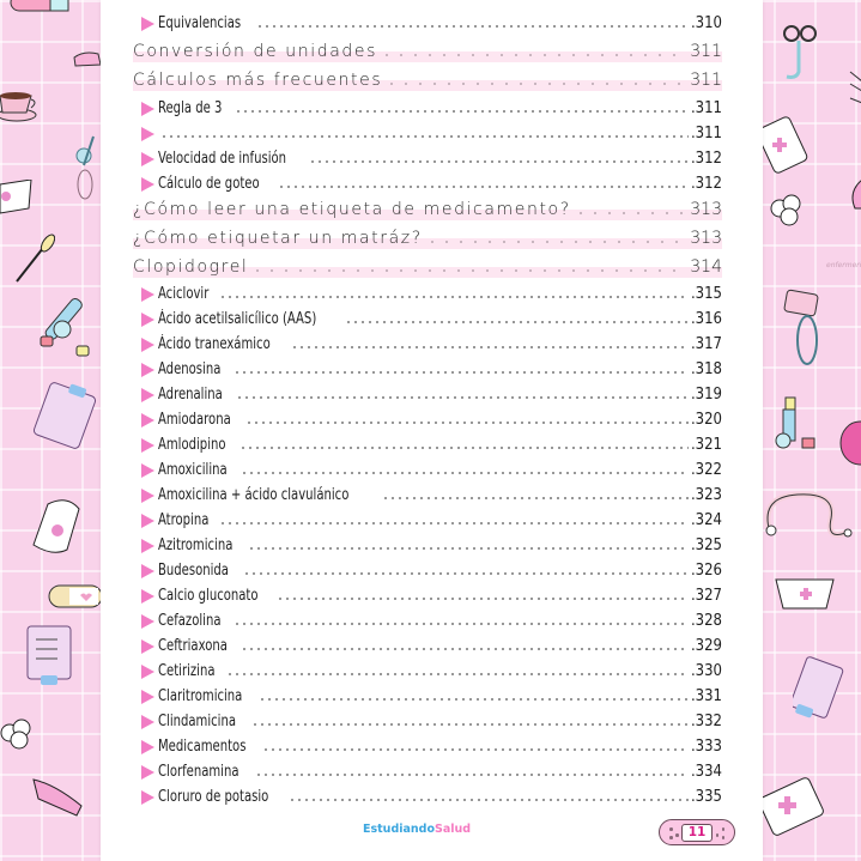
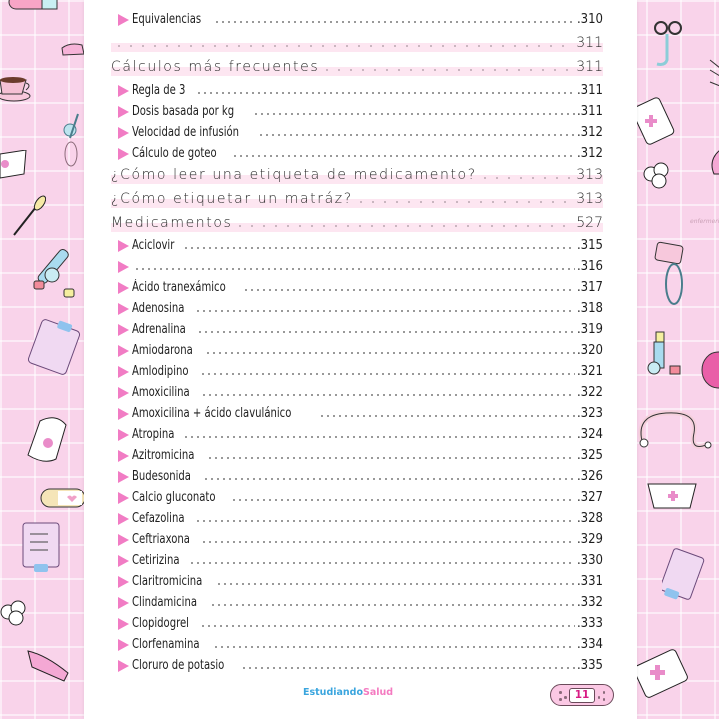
  Equivalencias
  .310
- Conversión de unidades
  311
  Cálculos más frecuentes
  311
  Regla de 3
  .311
+ Dosis basada por kg
  .311
  Velocidad de infusión
  .312
  Cálculo de goteo
  .312
  ¿Cómo leer una etiqueta de medicamento?
  313
  ¿Cómo etiquetar un matráz?
  313
- Clopidogrel
+ Medicamentos
- 314
+ 527
  Aciclovir
  .315
- Ácido acetilsalicílico (AAS)
  .316
  Ácido tranexámico
  .317
  Adenosina
  .318
  Adrenalina
  .319
  Amiodarona
  .320
  Amlodipino
  .321
  Amoxicilina
  .322
  Amoxicilina + ácido clavulánico
  .323
  Atropina
  .324
  Azitromicina
  .325
  Budesonida
  .326
  Calcio gluconato
  .327
  Cefazolina
  .328
  Ceftriaxona
  .329
  Cetirizina
  .330
  Claritromicina
  .331
  Clindamicina
  .332
- Medicamentos
+ Clopidogrel
  .333
  Clorfenamina
  .334
  Cloruro de potasio
  .335
  EstudiandoSalud
  11
